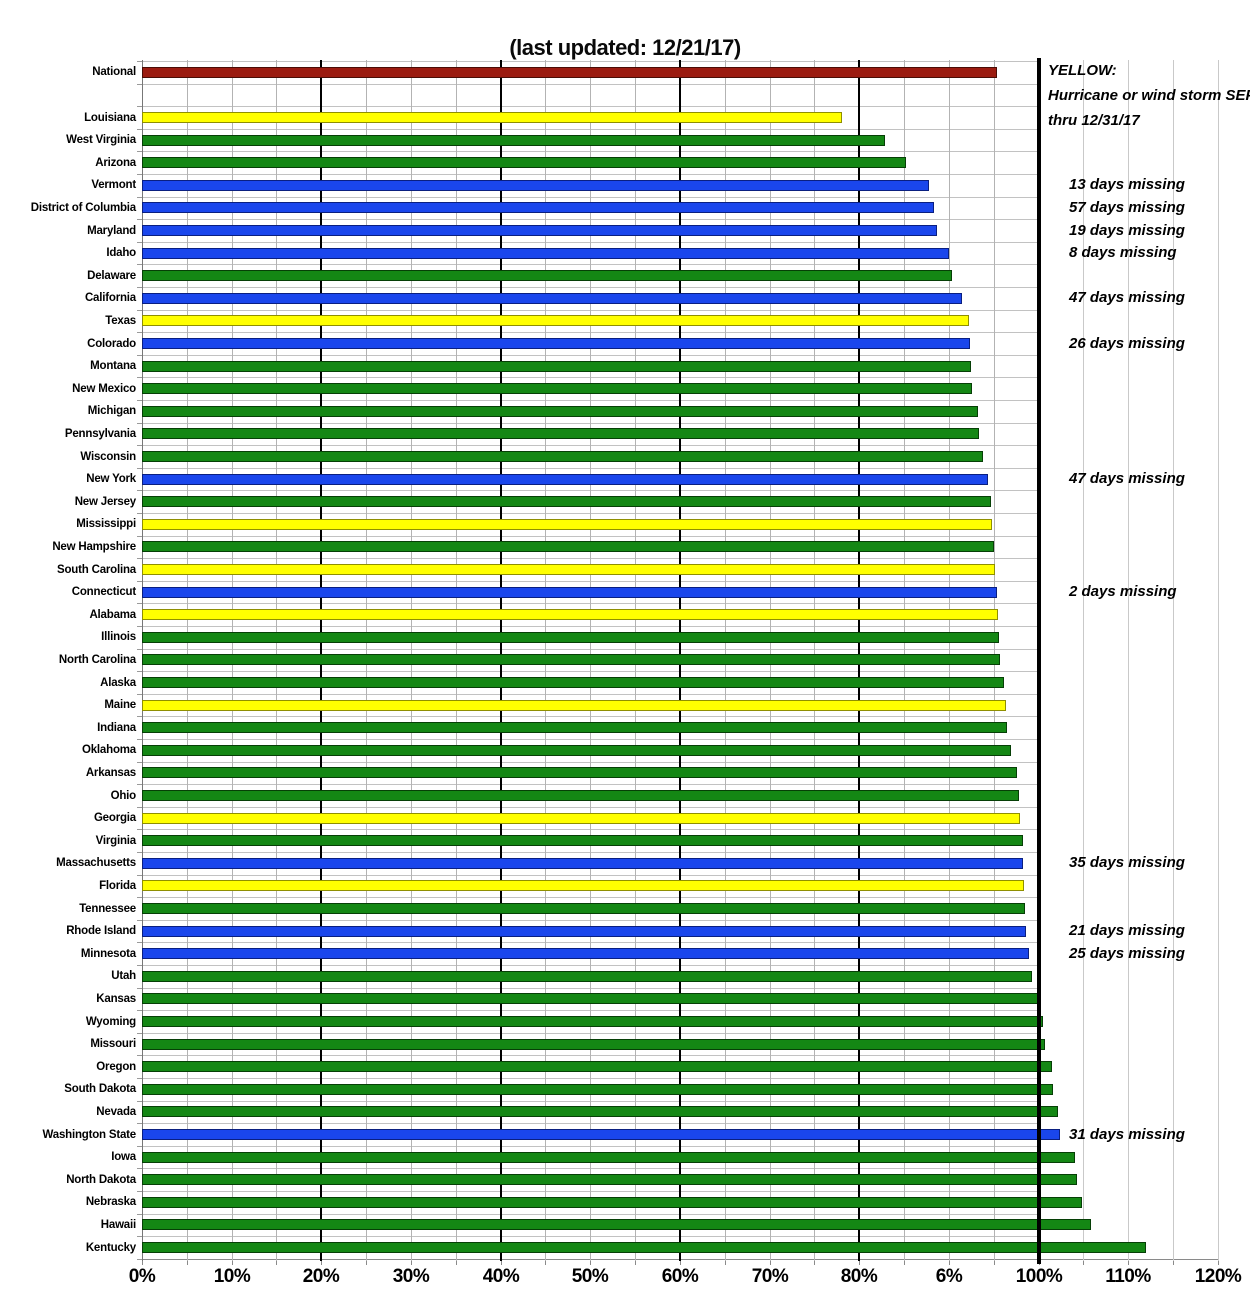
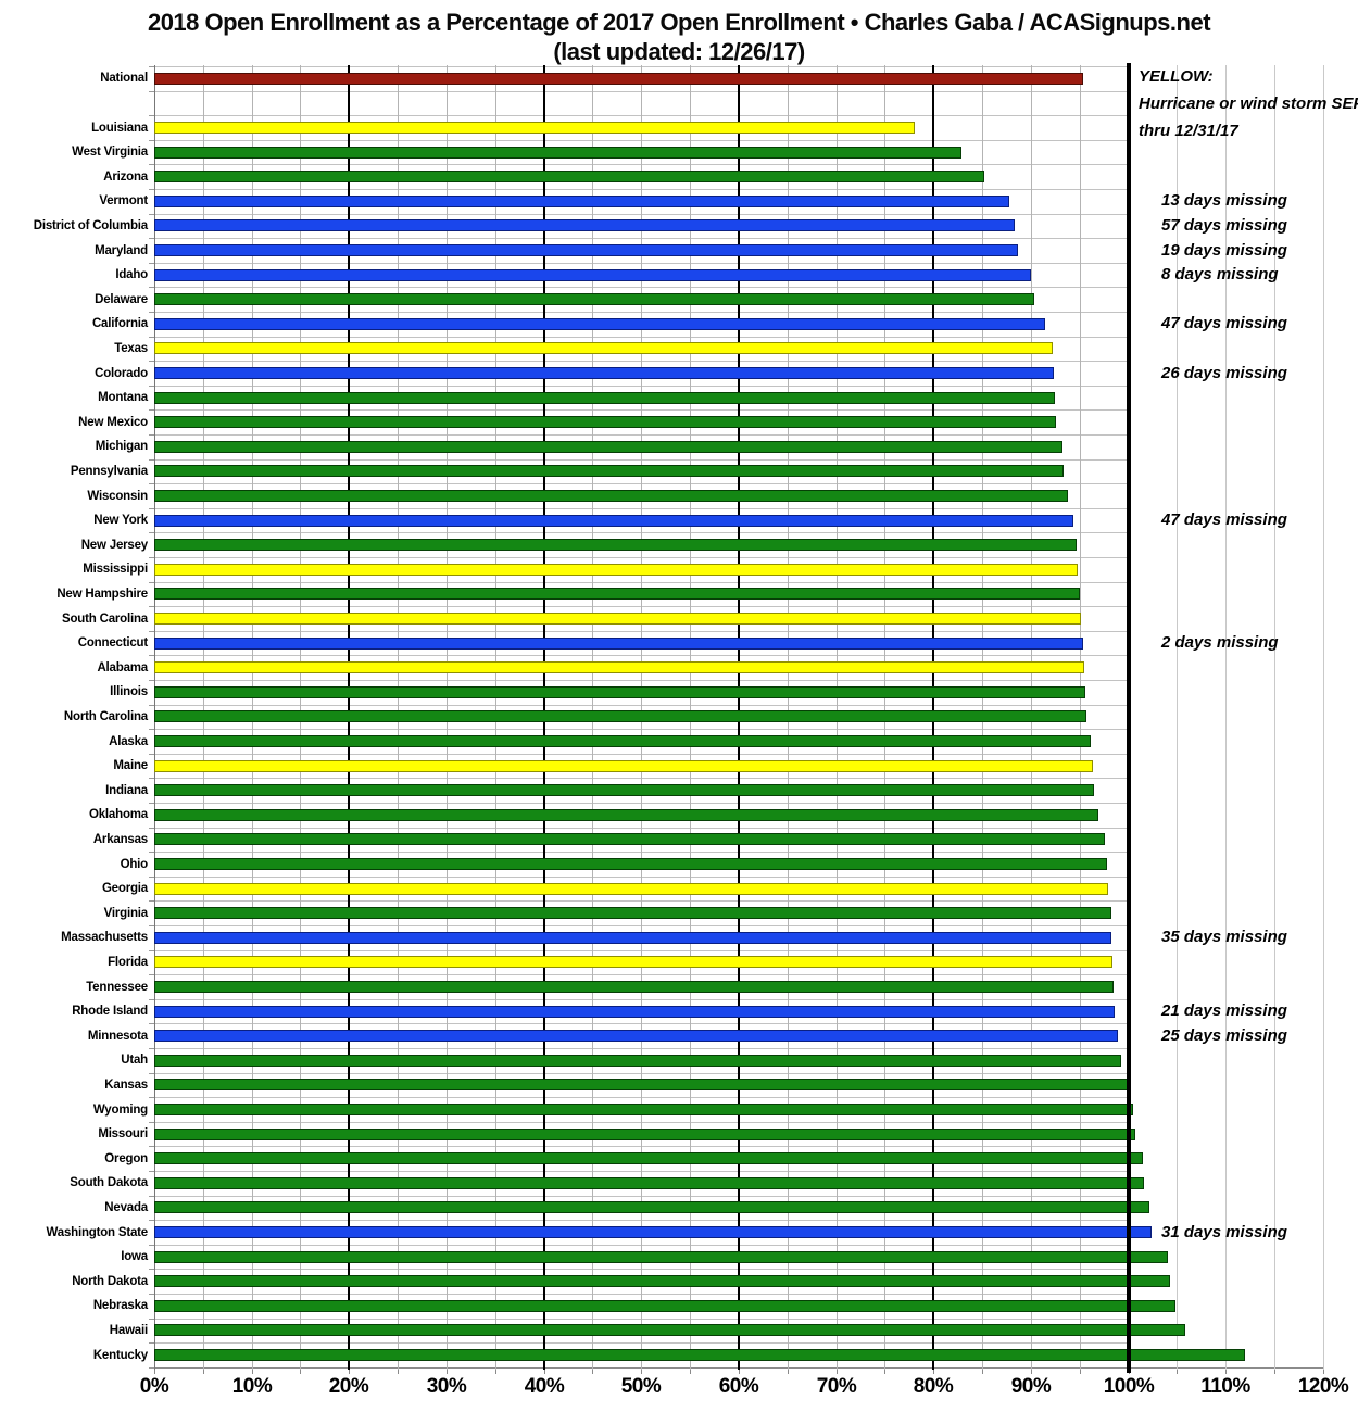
+ 2018 Open Enrollment as a Percentage of 2017 Open Enrollment • Charles Gaba / ACASignups.net
- (last updated: 12/21/17)
+ (last updated: 12/26/17)
  National
  Louisiana
  West Virginia
  Arizona
  Vermont
  13 days missing
  District of Columbia
  57 days missing
  Maryland
  19 days missing
  Idaho
  8 days missing
  Delaware
  California
  47 days missing
  Texas
  Colorado
  26 days missing
  Montana
  New Mexico
  Michigan
  Pennsylvania
  Wisconsin
  New York
  47 days missing
  New Jersey
  Mississippi
  New Hampshire
  South Carolina
  Connecticut
  2 days missing
  Alabama
  Illinois
  North Carolina
  Alaska
  Maine
  Indiana
  Oklahoma
  Arkansas
  Ohio
  Georgia
  Virginia
  Massachusetts
  35 days missing
  Florida
  Tennessee
  Rhode Island
  21 days missing
  Minnesota
  25 days missing
  Utah
  Kansas
  Wyoming
  Missouri
  Oregon
  South Dakota
  Nevada
  Washington State
  31 days missing
  Iowa
  North Dakota
  Nebraska
  Hawaii
  Kentucky
  0%
  10%
  20%
  30%
  40%
  50%
  60%
  70%
  80%
- 6%
+ 90%
  100%
  110%
  120%
  YELLOW:
  Hurricane or wind storm SE
  thru 12/31/17
